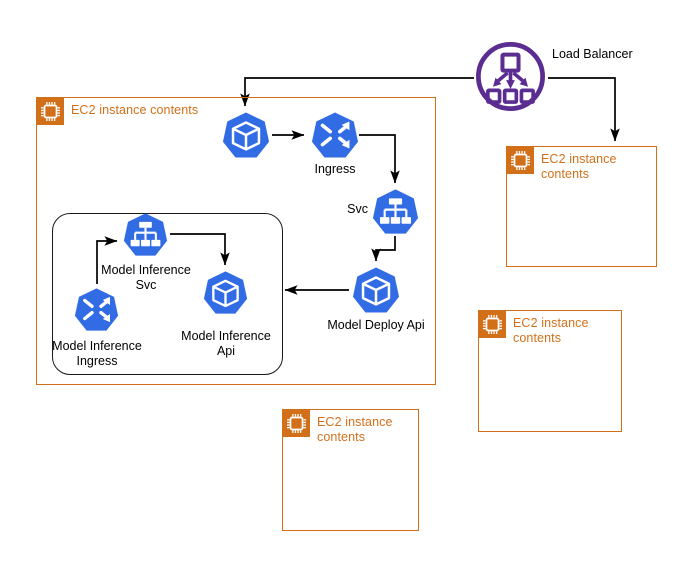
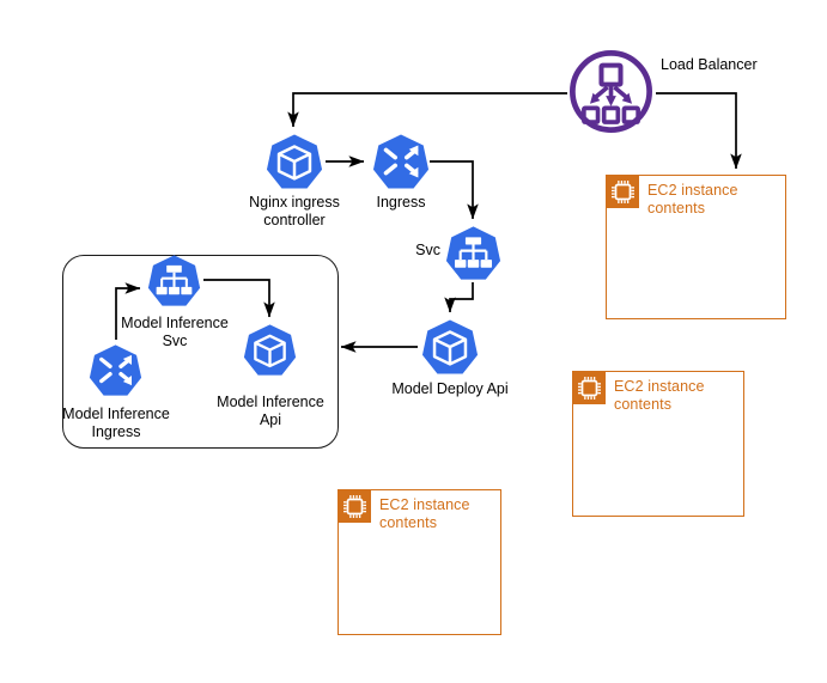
- EC2 instance contents
  EC2 instance
  contents
  EC2 instance
  contents
  EC2 instance
  contents
  Load Balancer
+ Nginx ingress
+ controller
  Ingress
  Svc
  Model Deploy Api
  Model Inference
  Ingress
  Model Inference
  Svc
  Model Inference
  Api
